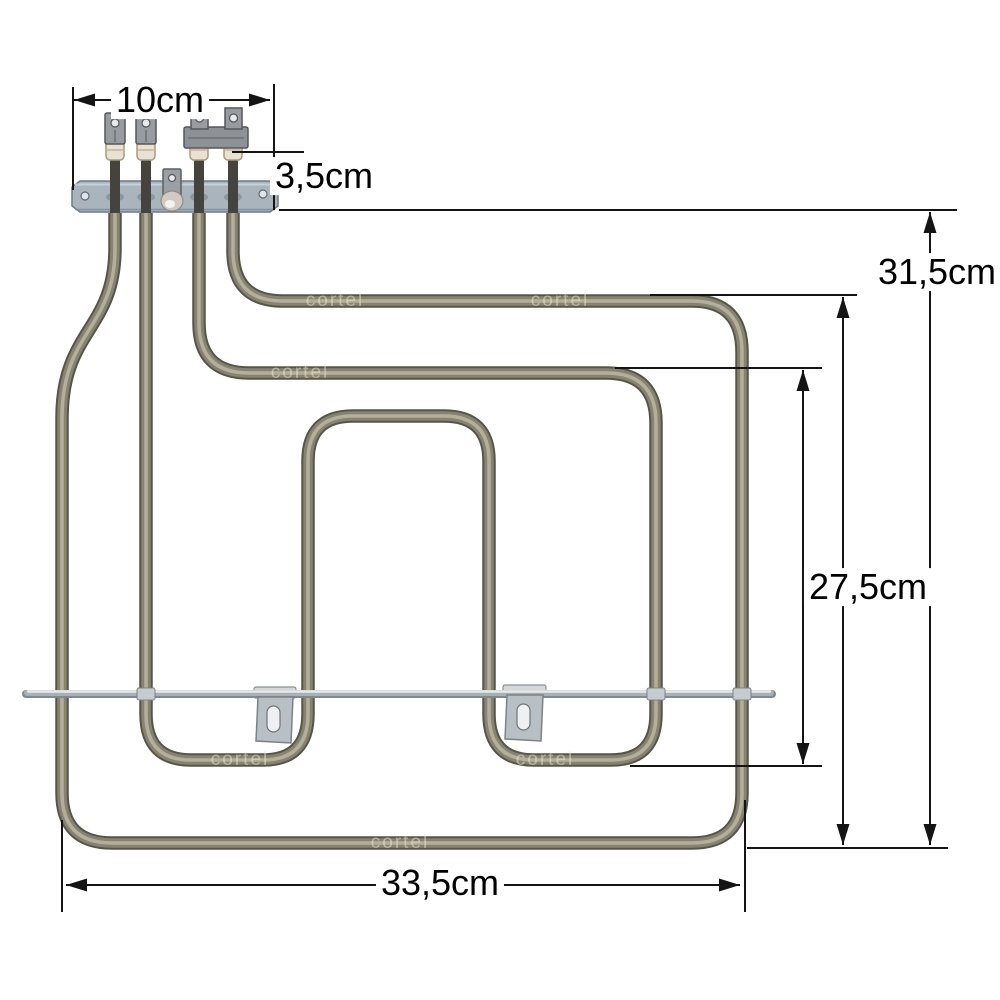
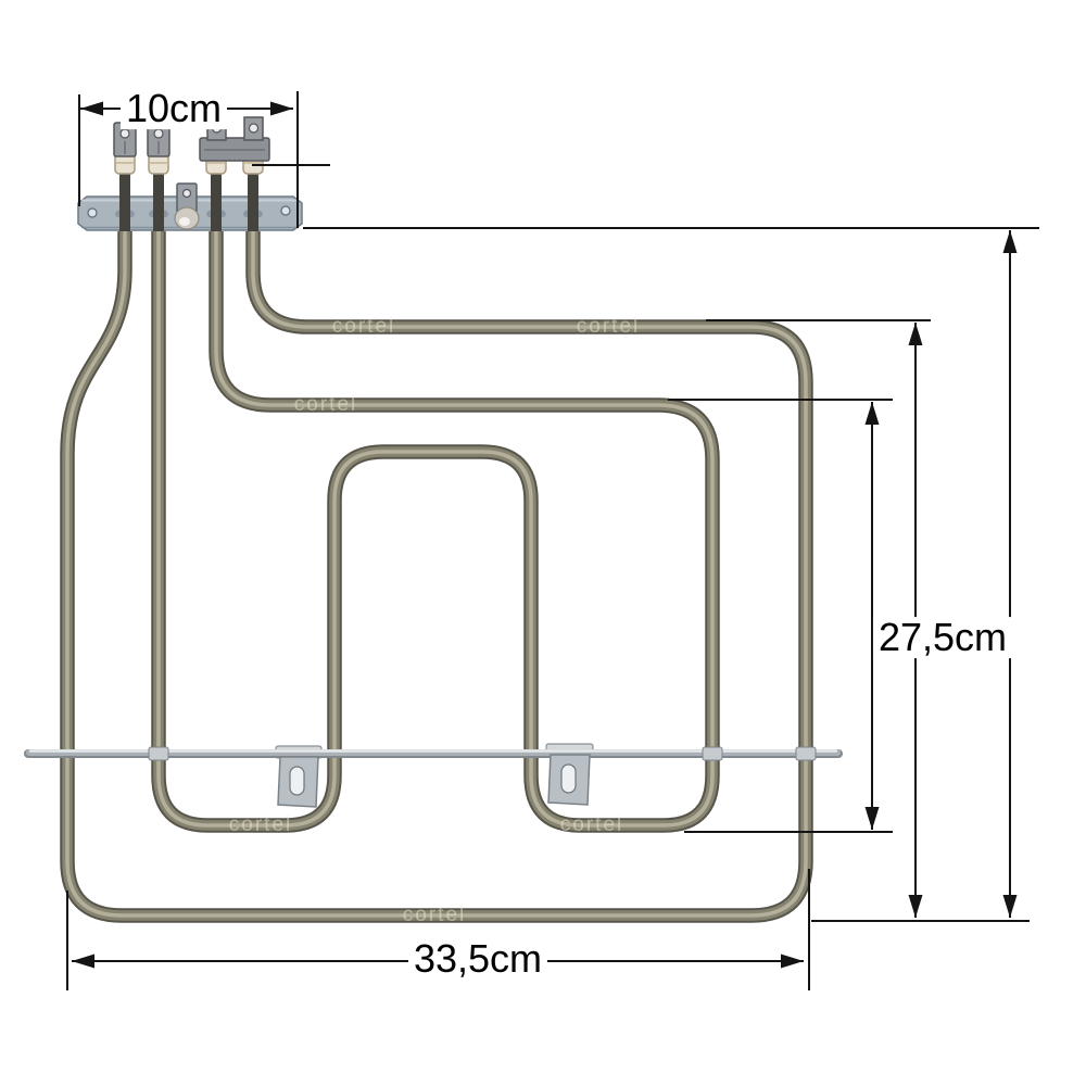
  cortel
  cortel
  cortel
  cortel
  cortel
  cortel
  10cm
- 3,5cm
- 31,5cm
  27,5cm
  33,5cm
